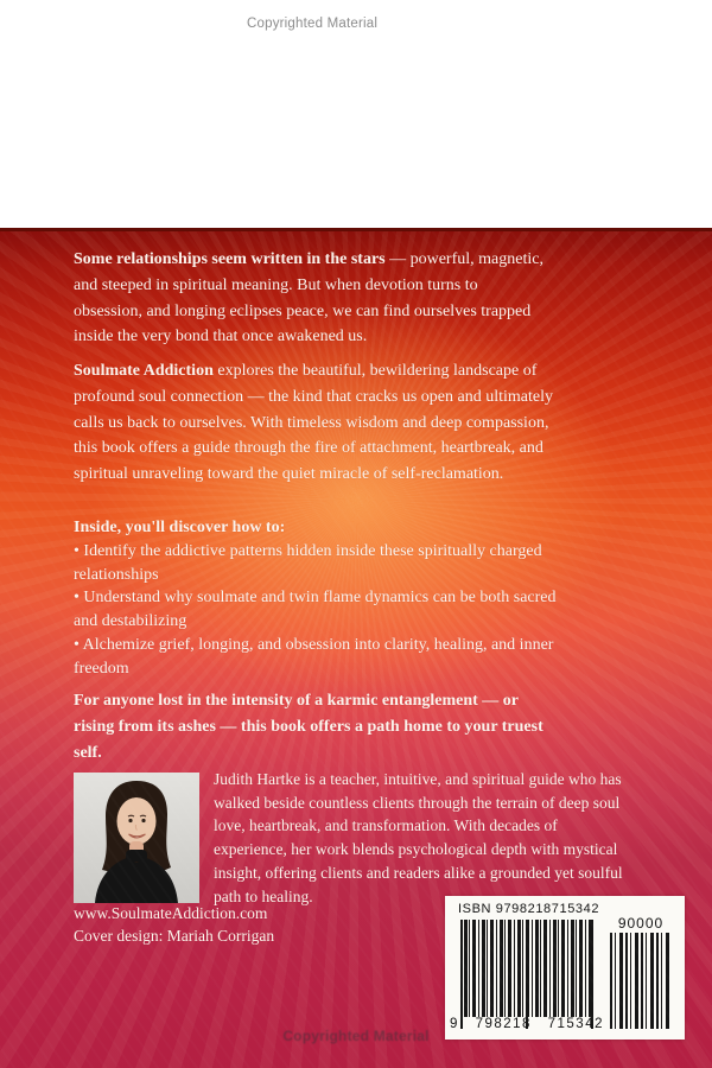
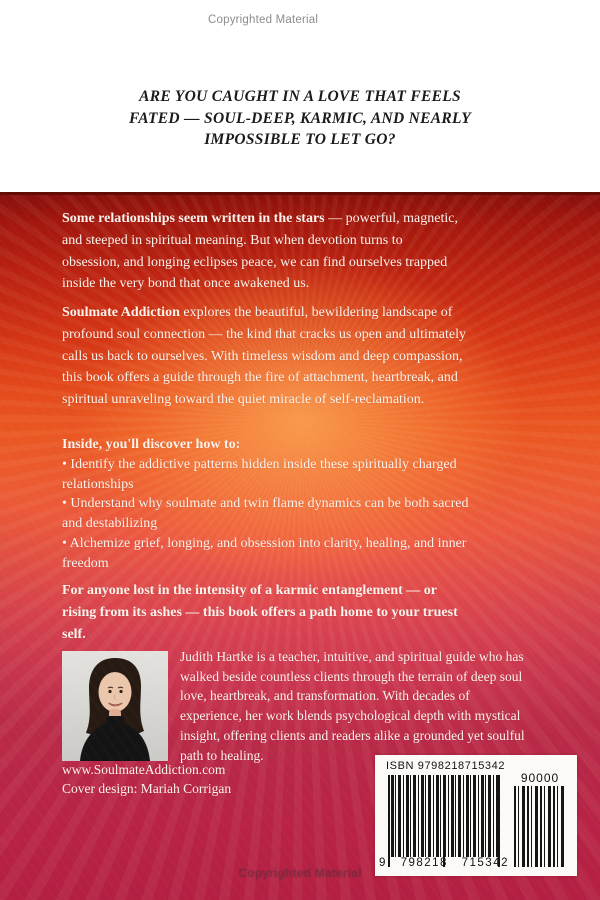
  Copyrighted Material
+ ARE YOU CAUGHT IN A LOVE THAT FEELS
+ FATED — SOUL-DEEP, KARMIC, AND NEARLY
+ IMPOSSIBLE TO LET GO?
  Copyrighted Material
